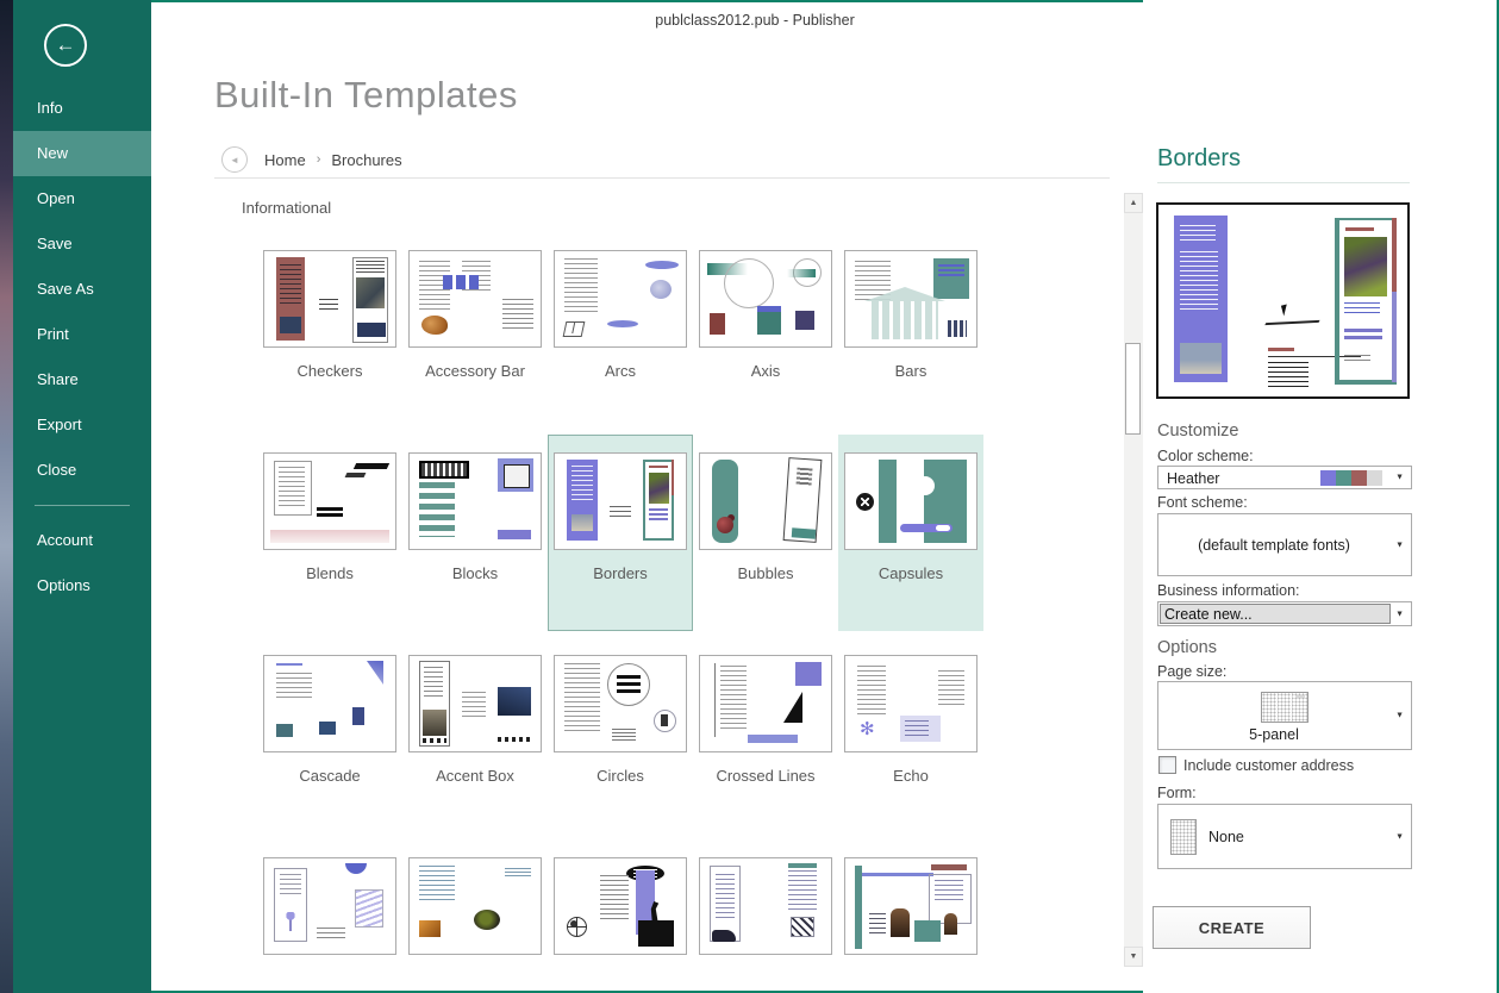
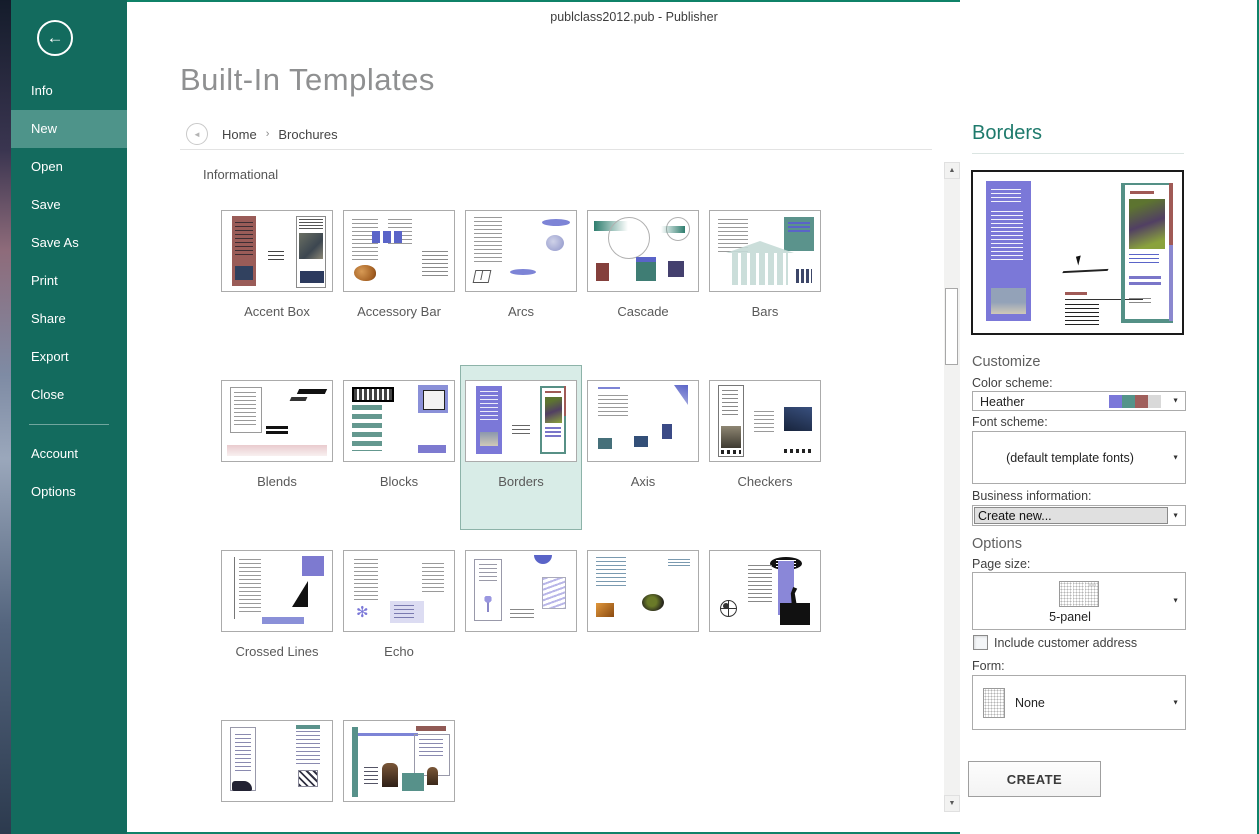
  publclass2012.pub - Publisher
  ←
  Info
  New
  Open
  Save
  Save As
  Print
  Share
  Export
  Close
  Account
  Options
  Built-In Templates
  ◄
  Home
  ›
  Brochures
  Informational
- Checkers
+ Accent Box
  Accessory Bar
  Arcs
- Axis
+ Cascade
  Bars
  Blends
  Blocks
  Borders
- Bubbles
- Capsules
- Cascade
+ Axis
- Accent Box
+ Checkers
- Circles
  Crossed Lines
  Echo
  Borders
  Customize
  Color scheme:
  Heather
  Font scheme:
  (default template fonts)
  Business information:
  Create new...
  Options
  Page size:
  5-panel
  Include customer address
  Form:
  None
  CREATE
